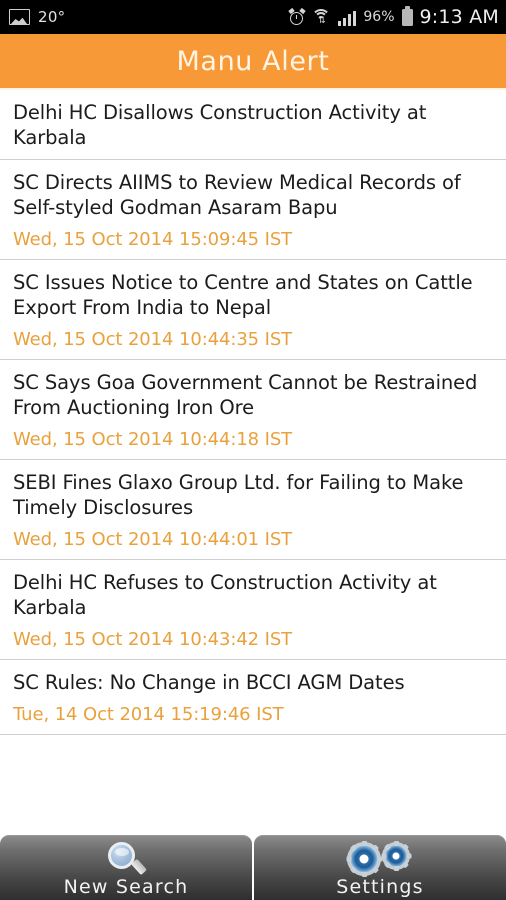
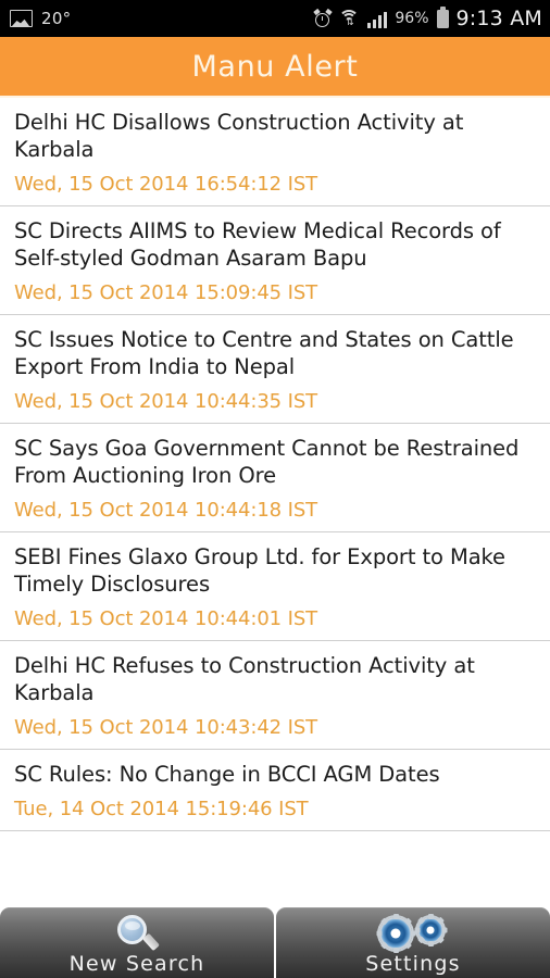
  20°
  ⇅
  96%
  9:13 AM
  Manu Alert
  Delhi HC Disallows Construction Activity at Karbala
+ Wed, 15 Oct 2014 16:54:12 IST
  SC Directs AIIMS to Review Medical Records of Self-styled Godman Asaram Bapu
  Wed, 15 Oct 2014 15:09:45 IST
  SC Issues Notice to Centre and States on Cattle Export From India to Nepal
  Wed, 15 Oct 2014 10:44:35 IST
  SC Says Goa Government Cannot be Restrained From Auctioning Iron Ore
  Wed, 15 Oct 2014 10:44:18 IST
- SEBI Fines Glaxo Group Ltd. for Failing to Make Timely Disclosures
+ SEBI Fines Glaxo Group Ltd. for Export to Make Timely Disclosures
  Wed, 15 Oct 2014 10:44:01 IST
  Delhi HC Refuses to Construction Activity at Karbala
  Wed, 15 Oct 2014 10:43:42 IST
  SC Rules: No Change in BCCI AGM Dates
  Tue, 14 Oct 2014 15:19:46 IST
  New Search
  Settings
